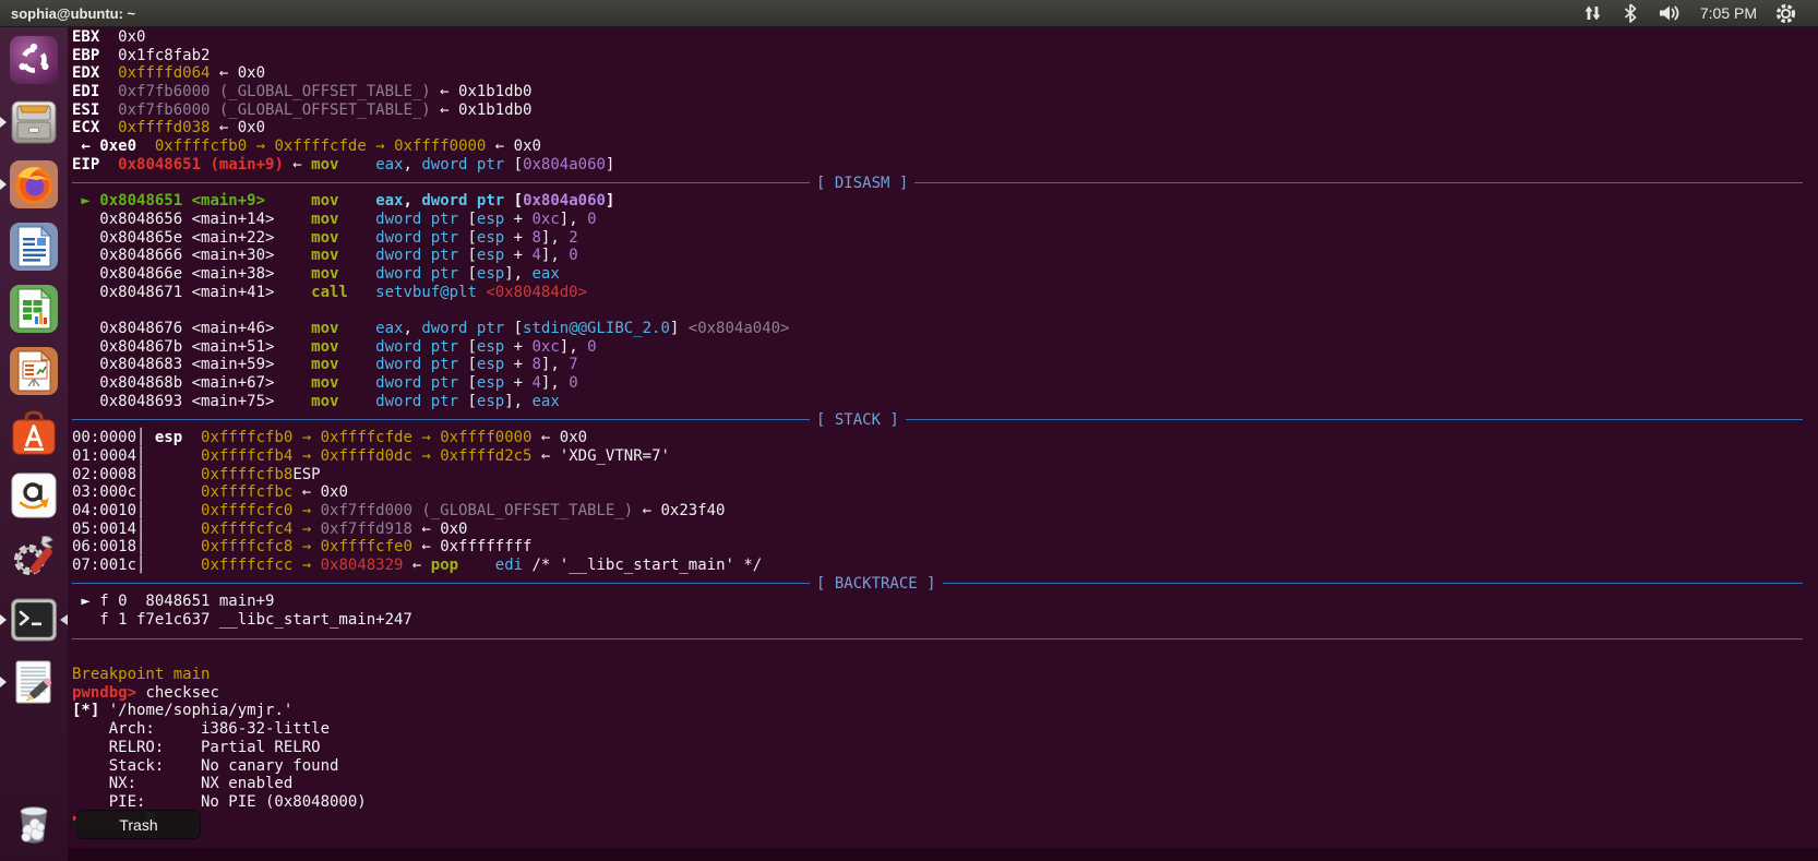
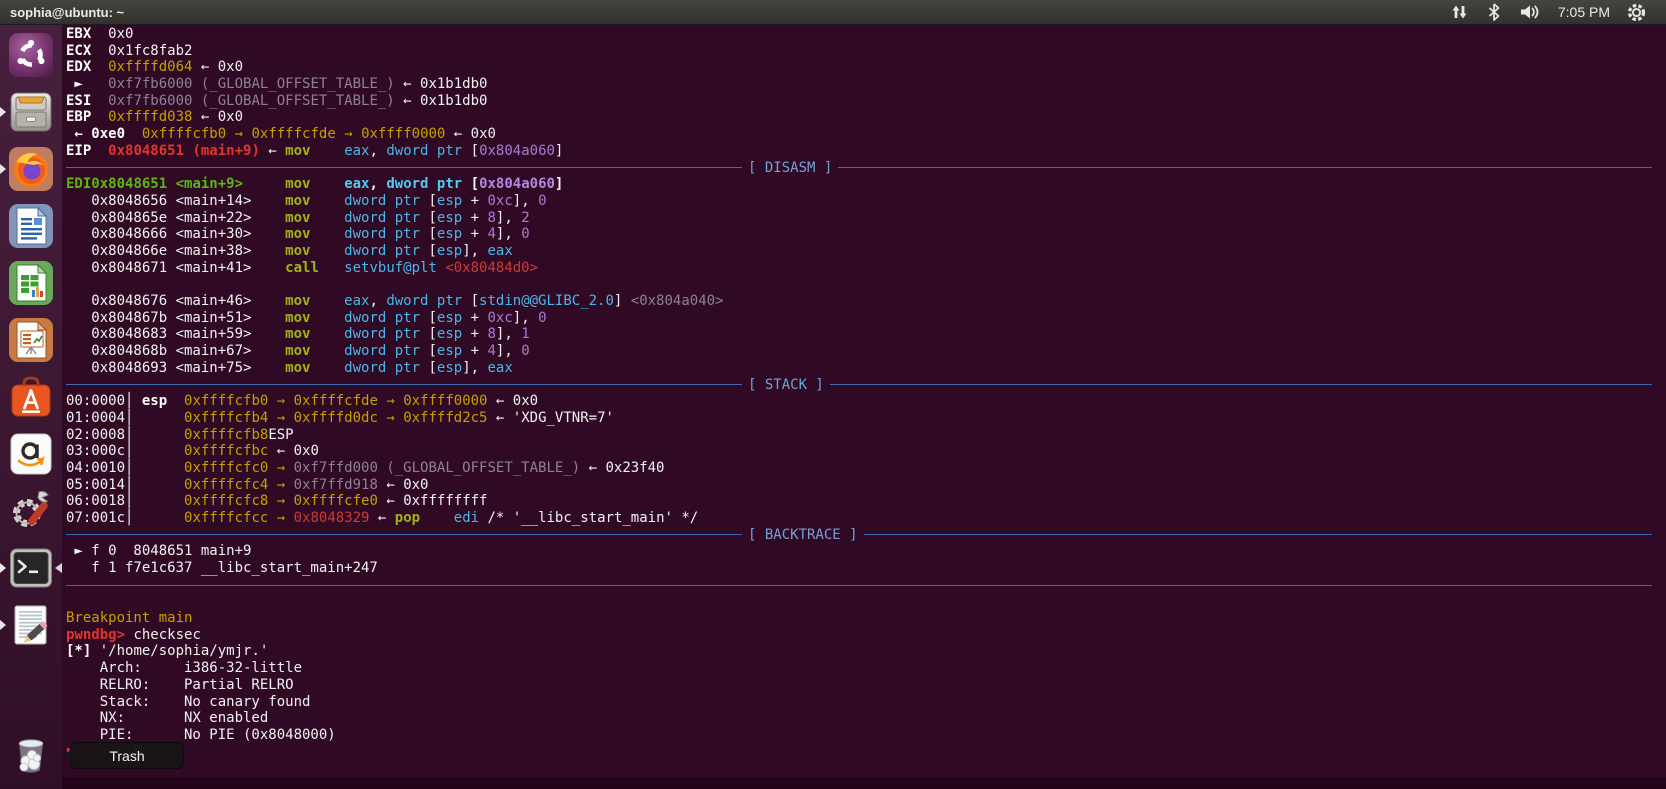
  sophia@ubuntu: ~
  7:05 PM
  EBX 0x0
- EBP 0x1fc8fab2
+ ECX 0x1fc8fab2
  EDX 0xffffd064 ← 0x0
- EDI 0xf7fb6000 (_GLOBAL_OFFSET_TABLE_) ← 0x1b1db0
+ ► 0xf7fb6000 (_GLOBAL_OFFSET_TABLE_) ← 0x1b1db0
  ESI 0xf7fb6000 (_GLOBAL_OFFSET_TABLE_) ← 0x1b1db0
- ECX 0xffffd038 ← 0x0
+ EBP 0xffffd038 ← 0x0
  ← 0xe0 0xffffcfb0 → 0xffffcfde → 0xffff0000 ← 0x0
  EIP 0x8048651 (main+9) ← mov eax, dword ptr [0x804a060]
  [ DISASM ]
- ► 0x8048651 <main+9> mov eax, dword ptr [0x804a060]
+ EDI0x8048651 <main+9> mov eax, dword ptr [0x804a060]
  0x8048656 <main+14> mov dword ptr [esp + 0xc], 0
  0x804865e <main+22> mov dword ptr [esp + 8], 2
  0x8048666 <main+30> mov dword ptr [esp + 4], 0
  0x804866e <main+38> mov dword ptr [esp], eax
  0x8048671 <main+41> call setvbuf@plt <0x80484d0>
  0x8048676 <main+46> mov eax, dword ptr [stdin@@GLIBC_2.0] <0x804a040>
  0x804867b <main+51> mov dword ptr [esp + 0xc], 0
- 0x8048683 <main+59> mov dword ptr [esp + 8], 7
+ 0x8048683 <main+59> mov dword ptr [esp + 8], 1
  0x804868b <main+67> mov dword ptr [esp + 4], 0
  0x8048693 <main+75> mov dword ptr [esp], eax
  [ STACK ]
  00:0000│ esp 0xffffcfb0 → 0xffffcfde → 0xffff0000 ← 0x0
  01:0004│ 0xffffcfb4 → 0xffffd0dc → 0xffffd2c5 ← 'XDG_VTNR=7'
  02:0008│ 0xffffcfb8ESP
  03:000c│ 0xffffcfbc ← 0x0
  04:0010│ 0xffffcfc0 → 0xf7ffd000 (_GLOBAL_OFFSET_TABLE_) ← 0x23f40
  05:0014│ 0xffffcfc4 → 0xf7ffd918 ← 0x0
  06:0018│ 0xffffcfc8 → 0xffffcfe0 ← 0xffffffff
  07:001c│ 0xffffcfcc → 0x8048329 ← pop edi /* '__libc_start_main' */
  [ BACKTRACE ]
  ► f 0 8048651 main+9
  f 1 f7e1c637 __libc_start_main+247
  Breakpoint main
  pwndbg> checksec
  [*] '/home/sophia/ymjr.'
  Arch: i386-32-little
  RELRO: Partial RELRO
  Stack: No canary found
  NX: NX enabled
  PIE: No PIE (0x8048000)
  Trash
